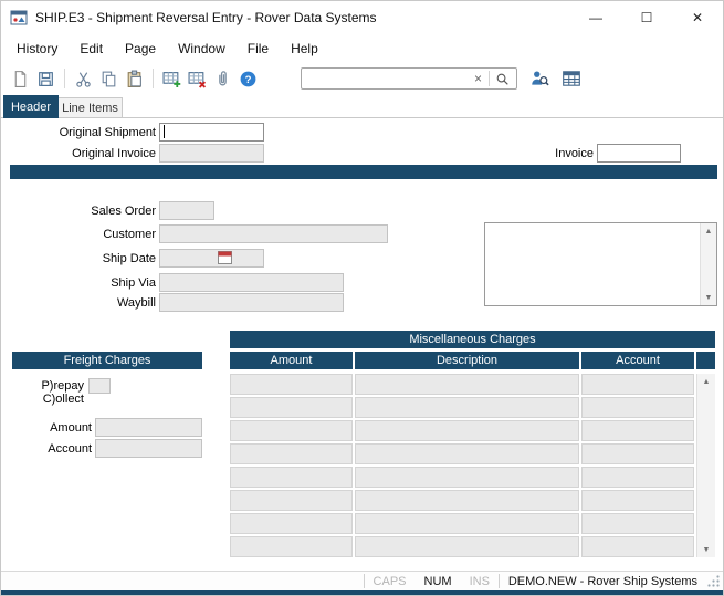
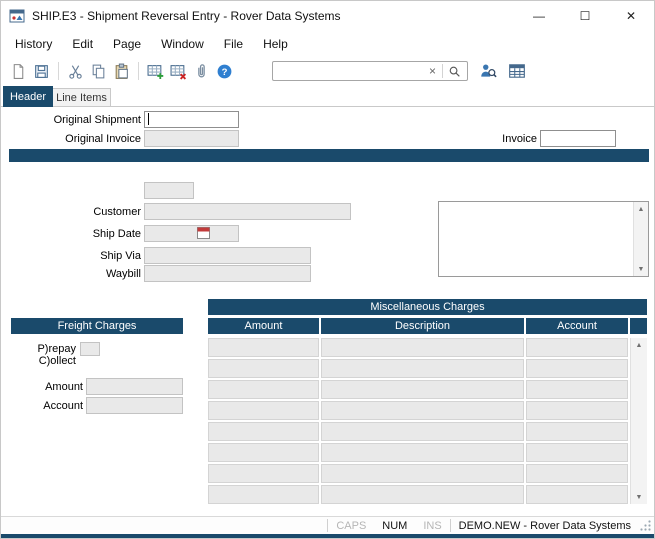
  SHIP.E3 - Shipment Reversal Entry - Rover Data Systems
  —
  ☐
  ✕
  History
  Edit
  Page
  Window
  File
  Help
  ?
  ×
  Header
  Line Items
  Original Shipment
  Original Invoice
  Invoice
- Sales Order
  Customer
  Ship Date
  Ship Via
  Waybill
  Freight Charges
  P)repay
  C)ollect
  Amount
  Account
  Miscellaneous Charges
  Amount
  Description
  Account
  CAPS
  NUM
  INS
- DEMO.NEW - Rover Ship Systems
+ DEMO.NEW - Rover Data Systems
